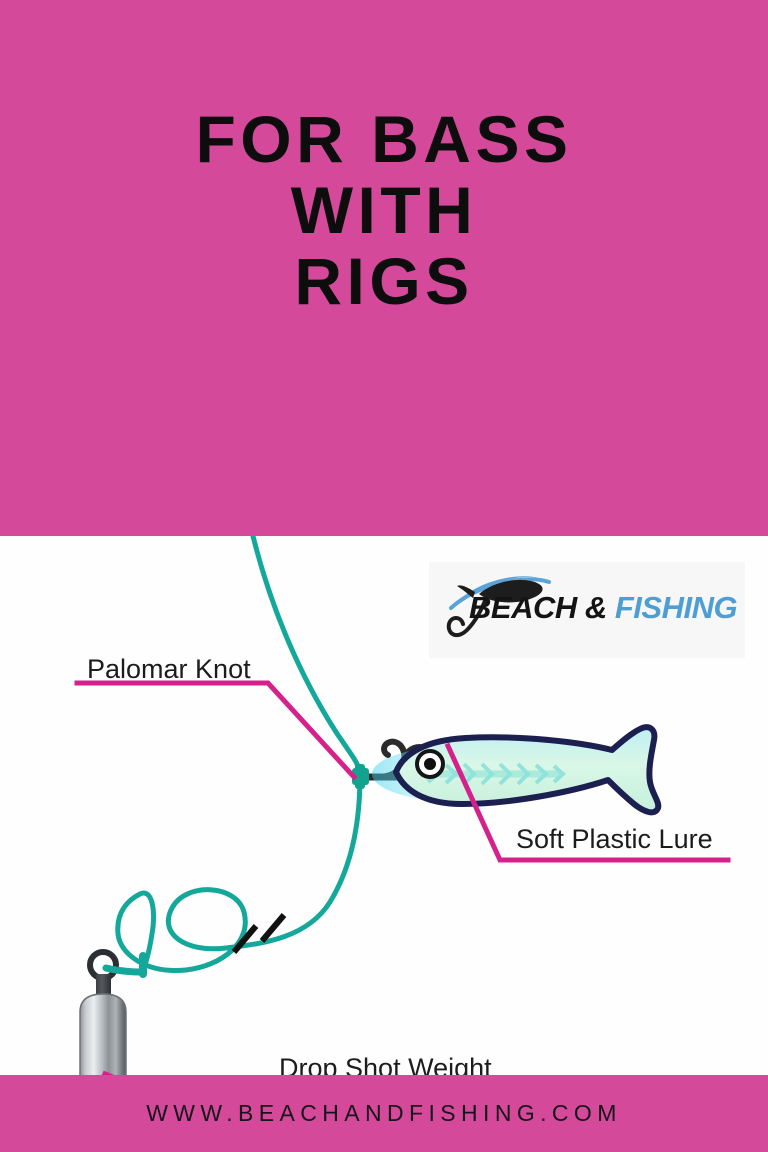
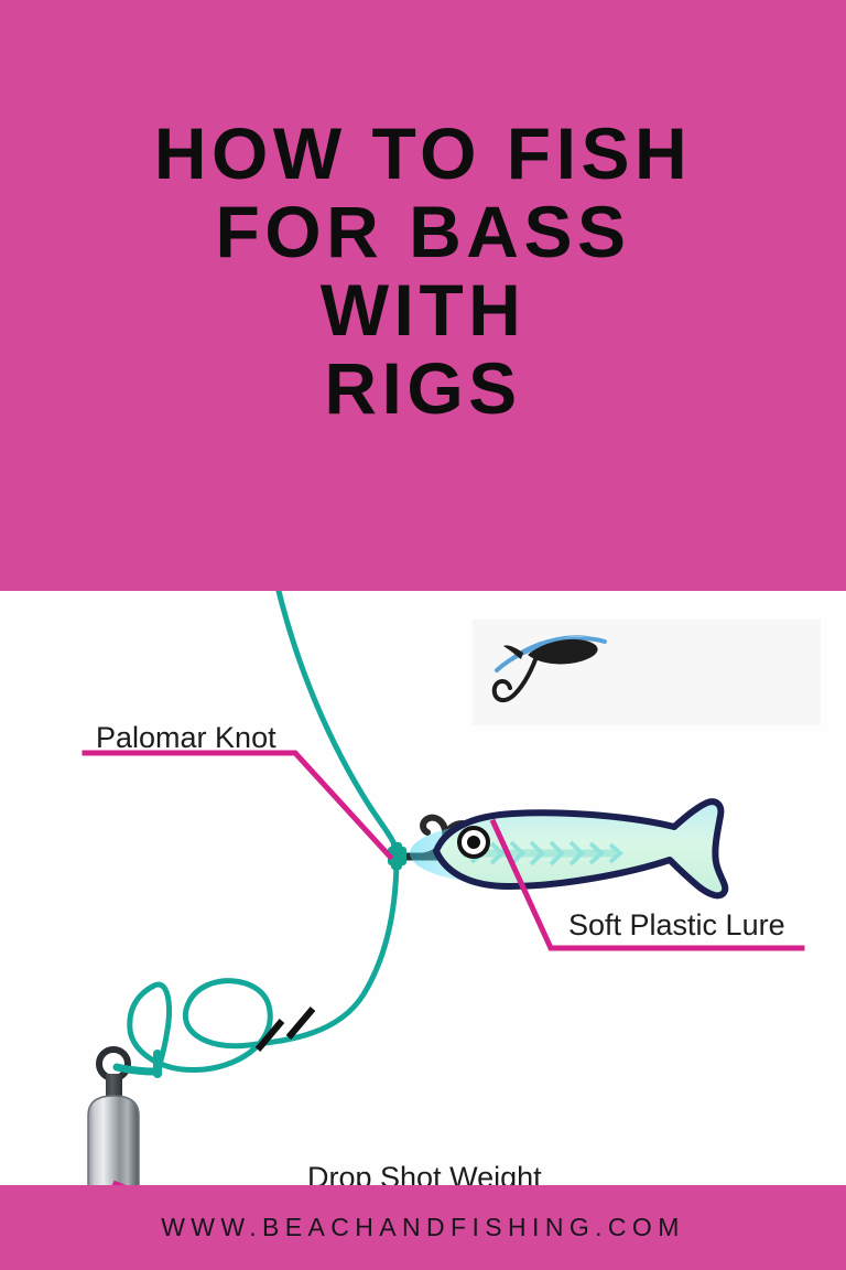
+ HOW TO FISH
  FOR BASS
  WITH
  RIGS
- BEACH & FISHING
  Palomar Knot
  Soft Plastic Lure
  Drop Shot Weight
  WWW.BEACHANDFISHING.COM
